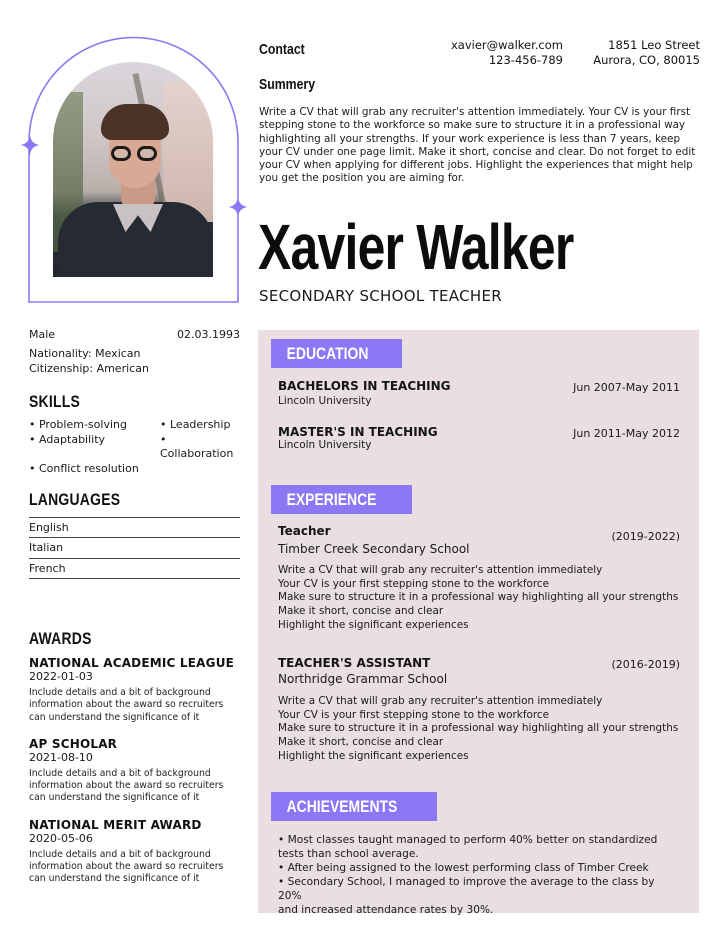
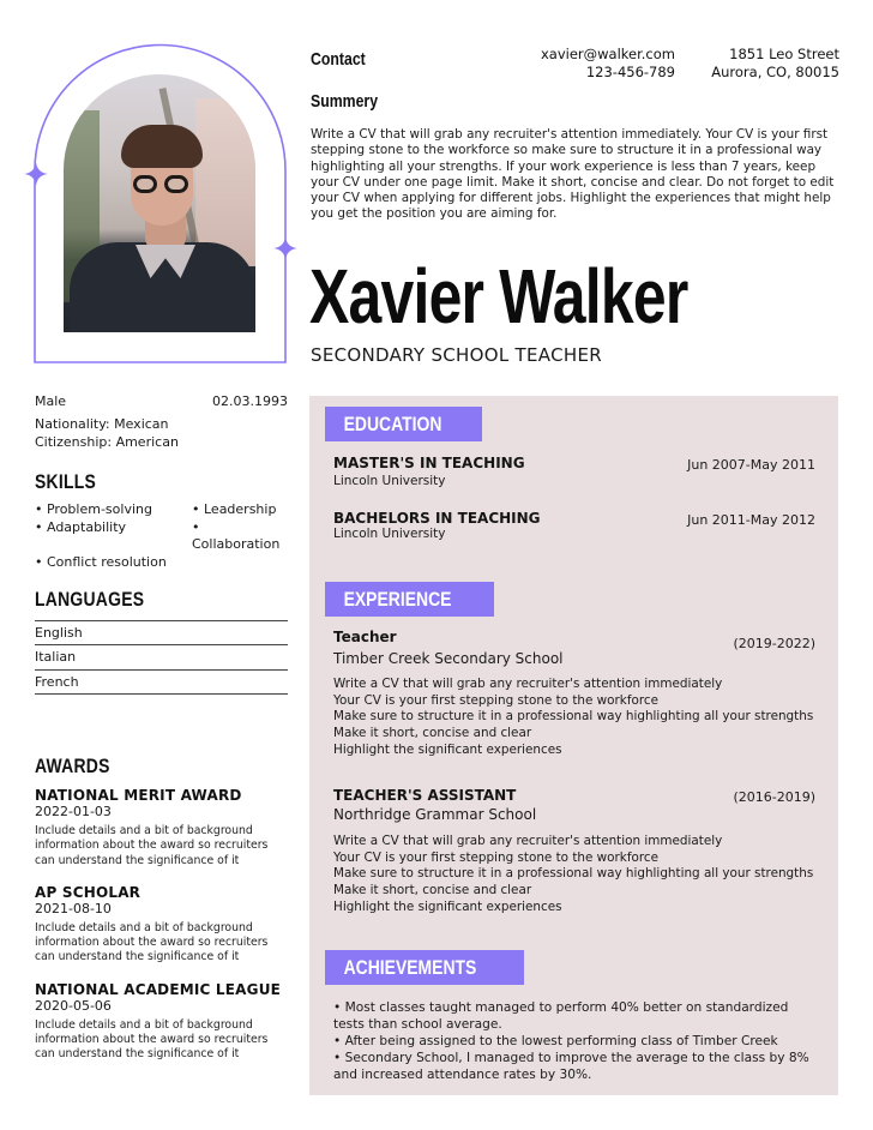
  Contact
  xavier@walker.com
  123-456-789
  1851 Leo Street
  Aurora, CO, 80015
  Summery
  Write a CV that will grab any recruiter's attention immediately. Your CV is your first stepping stone to the workforce so make sure to structure it in a professional way highlighting all your strengths. If your work experience is less than 7 years, keep your CV under one page limit. Make it short, concise and clear. Do not forget to edit your CV when applying for different jobs. Highlight the experiences that might help you get the position you are aiming for.
  Xavier Walker
  SECONDARY SCHOOL TEACHER
  Male
  02.03.1993
  Nationality: Mexican
  Citizenship: American
  SKILLS
  • Problem-solving
  • Leadership
  • Adaptability
  • Collaboration
  • Conflict resolution
  LANGUAGES
  English
  Italian
  French
  AWARDS
- NATIONAL ACADEMIC LEAGUE
+ NATIONAL MERIT AWARD
  2022-01-03
  Include details and a bit of background information about the award so recruiters can understand the significance of it
  AP SCHOLAR
  2021-08-10
  Include details and a bit of background information about the award so recruiters can understand the significance of it
- NATIONAL MERIT AWARD
+ NATIONAL ACADEMIC LEAGUE
  2020-05-06
  Include details and a bit of background information about the award so recruiters can understand the significance of it
  EDUCATION
- BACHELORS IN TEACHING
+ MASTER'S IN TEACHING
  Lincoln University
  Jun 2007-May 2011
- MASTER'S IN TEACHING
+ BACHELORS IN TEACHING
  Lincoln University
  Jun 2011-May 2012
  EXPERIENCE
  Teacher
  (2019-2022)
  Timber Creek Secondary School
  Write a CV that will grab any recruiter's attention immediately
  Your CV is your first stepping stone to the workforce
  Make sure to structure it in a professional way highlighting all your strengths
  Make it short, concise and clear
  Highlight the significant experiences
  TEACHER'S ASSISTANT
  (2016-2019)
  Northridge Grammar School
  Write a CV that will grab any recruiter's attention immediately
  Your CV is your first stepping stone to the workforce
  Make sure to structure it in a professional way highlighting all your strengths
  Make it short, concise and clear
  Highlight the significant experiences
  ACHIEVEMENTS
  • Most classes taught managed to perform 40% better on standardized
  tests than school average.
  • After being assigned to the lowest performing class of Timber Creek
- • Secondary School, I managed to improve the average to the class by 20%
+ • Secondary School, I managed to improve the average to the class by 8%
  and increased attendance rates by 30%.
